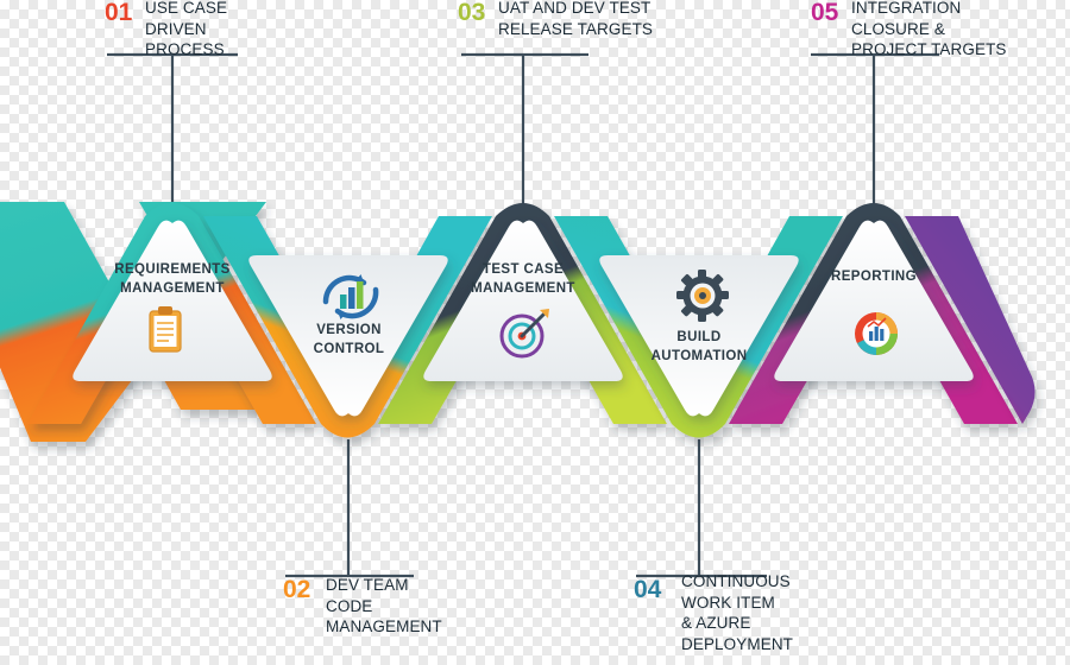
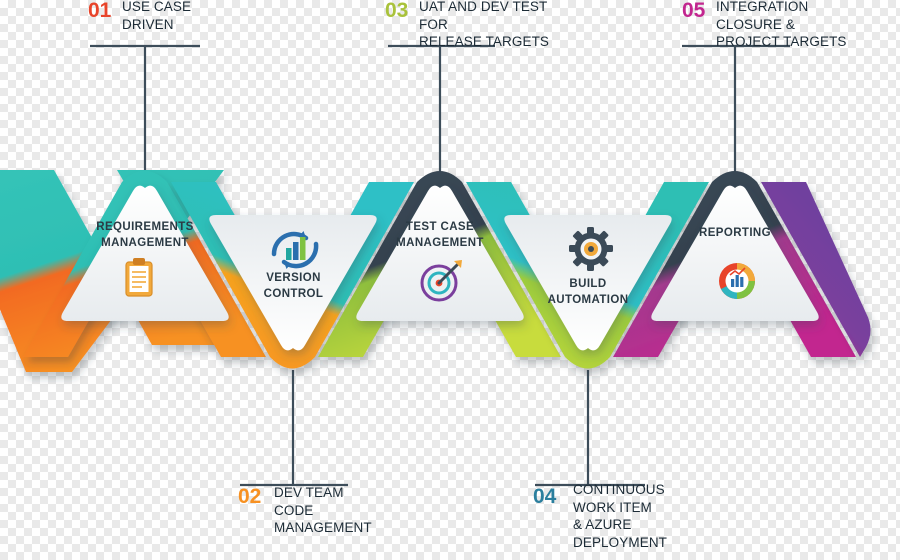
  01
  USE CASE
  DRIVEN
- PROCESS
  03
  UAT AND DEV TEST
+ FOR
  RELEASE TARGETS
  05
  INTEGRATION
  CLOSURE &
  PROJECT TARGETS
  02
  DEV TEAM
  CODE
  MANAGEMENT
  04
  CONTINUOUS
  WORK ITEM
  & AZURE
  DEPLOYMENT
  REQUIREMENTS
  MANAGEMENT
  VERSION
  CONTROL
  TEST CASE
  MANAGEMENT
  BUILD
  AUTOMATION
  REPORTING
